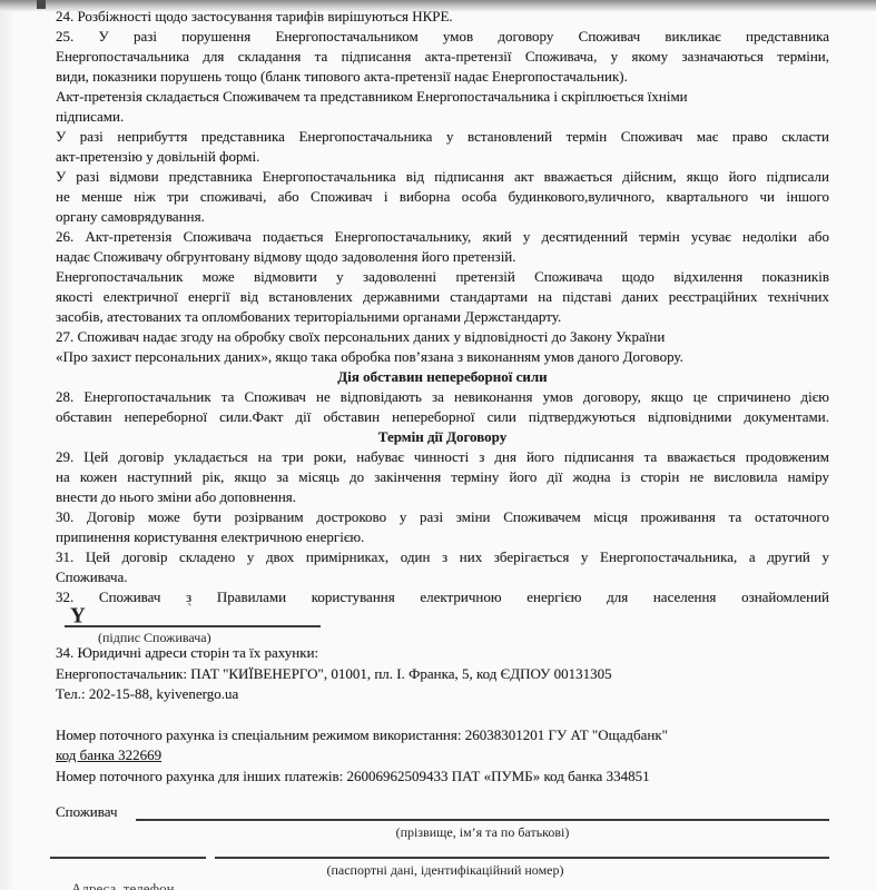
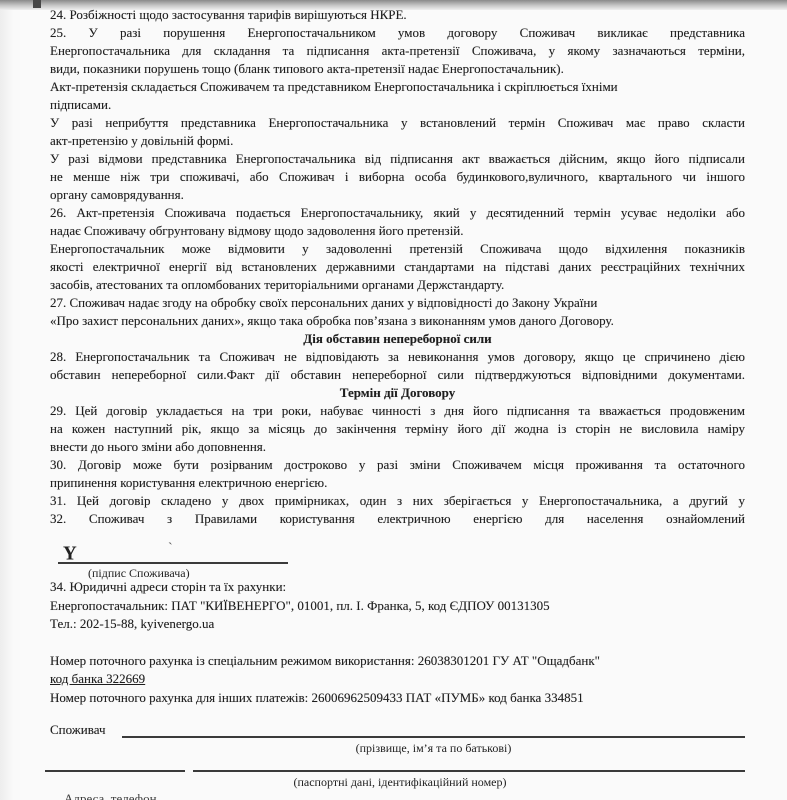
  24. Розбіжності щодо застосування тарифів вирішуються НКРЕ.
  25. У разі порушення Енергопостачальником умов договору Споживач викликає представника
  Енергопостачальника для складання та підписання акта-претензії Споживача, у якому зазначаються терміни,
  види, показники порушень тощо (бланк типового акта-претензії надає Енергопостачальник).
  Акт-претензія складається Споживачем та представником Енергопостачальника і скріплюється їхніми
  підписами.
  У разі неприбуття представника Енергопостачальника у встановлений термін Споживач має право скласти
  акт-претензію у довільній формі.
  У разі відмови представника Енергопостачальника від підписання акт вважається дійсним, якщо його підписали
  не менше ніж три споживачі, або Споживач і виборна особа будинкового,вуличного, квартального чи іншого
  органу самоврядування.
  26. Акт-претензія Споживача подається Енергопостачальнику, який у десятиденний термін усуває недоліки або
  надає Споживачу обгрунтовану відмову щодо задоволення його претензій.
  Енергопостачальник може відмовити у задоволенні претензій Споживача щодо відхилення показників
  якості електричної енергії від встановлених державними стандартами на підставі даних реєстраційних технічних
  засобів, атестованих та опломбованих територіальними органами Держстандарту.
  27. Споживач надає згоду на обробку своїх персональних даних у відповідності до Закону України
  «Про захист персональних даних», якщо така обробка пов’язана з виконанням умов даного Договору.
  Дія обставин непереборної сили
  28. Енергопостачальник та Споживач не відповідають за невиконання умов договору, якщо це спричинено дією
  обставин непереборної сили.Факт дії обставин непереборної сили підтверджуються відповідними документами.
  Термін дії Договору
  29. Цей договір укладається на три роки, набуває чинності з дня його підписання та вважається продовженим
  на кожен наступний рік, якщо за місяць до закінчення терміну його дії жодна із сторін не висловила наміру
  внести до нього зміни або доповнення.
  30. Договір може бути розірваним достроково у разі зміни Споживачем місця проживання та остаточного
  припинення користування електричною енергією.
  31. Цей договір складено у двох примірниках, один з них зберігається у Енергопостачальника, а другий у
- Споживача.
  32. Споживач з Правилами користування електричною енергією для населення ознайомлений
  Y
  ˋ
  (підпис Споживача)
  34. Юридичні адреси сторін та їх рахунки:
  Енергопостачальник: ПАТ "КИЇВЕНЕРГО", 01001, пл. І. Франка, 5, код ЄДПОУ 00131305
  Тел.: 202-15-88, kyivenergo.ua
  Номер поточного рахунка із спеціальним режимом використання: 26038301201 ГУ АТ "Ощадбанк"
  код банка 322669
  Номер поточного рахунка для інших платежів: 26006962509433 ПАТ «ПУМБ» код банка 334851
  Споживач
  (прізвище, ім’я та по батькові)
  (паспортні дані, ідентифікаційний номер)
  Адреса, телефон
